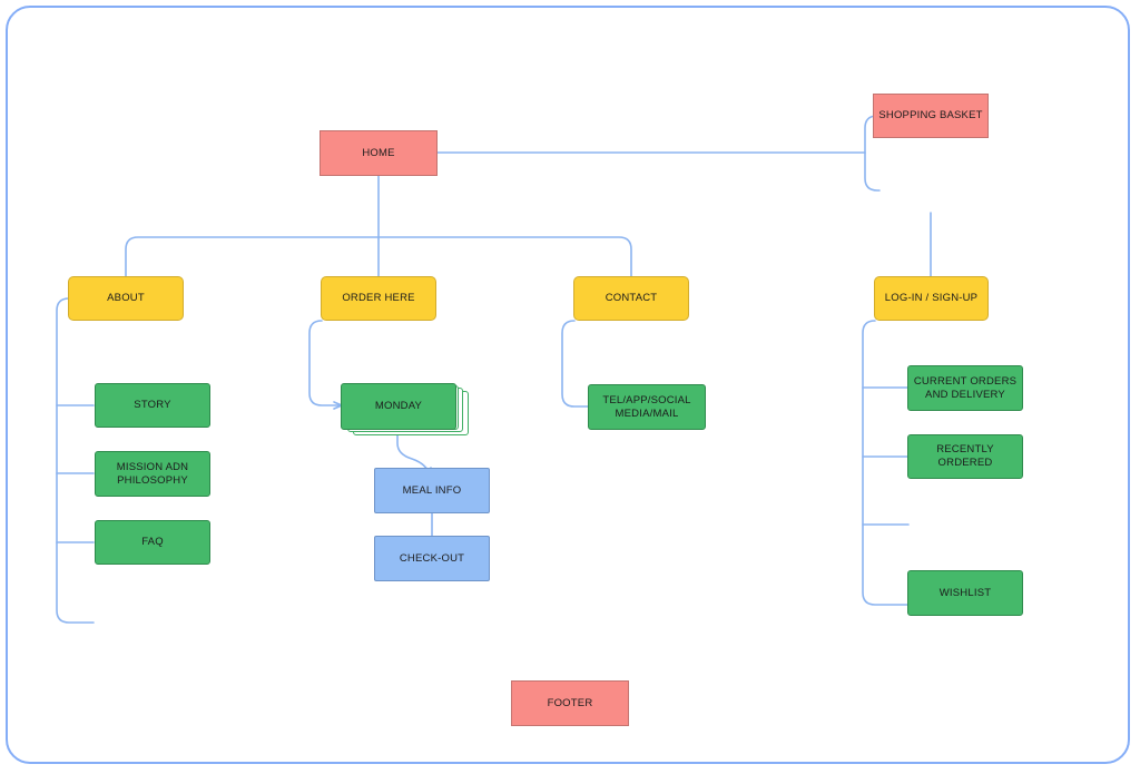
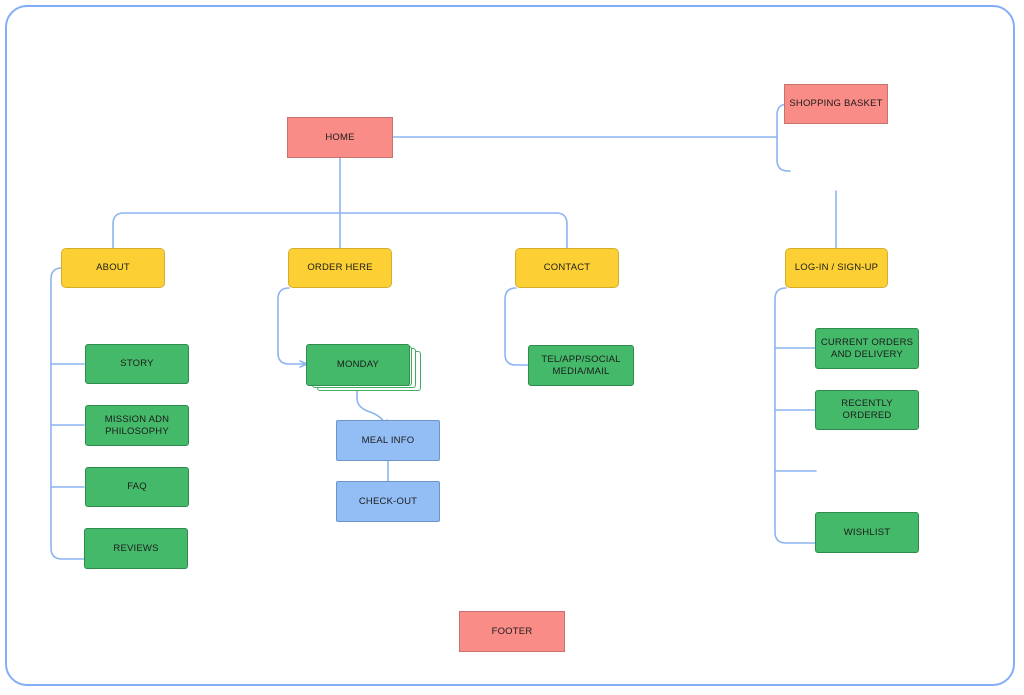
  HOME
  SHOPPING BASKET
  FOOTER
  ABOUT
  ORDER HERE
  CONTACT
  LOG-IN / SIGN-UP
  STORY
  MISSION ADN
  PHILOSOPHY
  FAQ
+ REVIEWS
  MONDAY
  TEL/APP/SOCIAL
  MEDIA/MAIL
  MEAL INFO
  CHECK-OUT
  CURRENT ORDERS
  AND DELIVERY
  RECENTLY ORDERED
  WISHLIST
